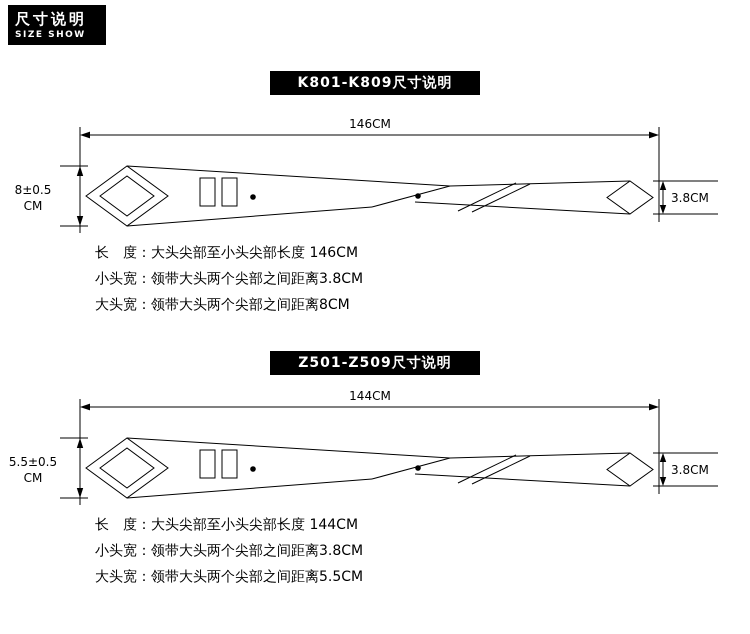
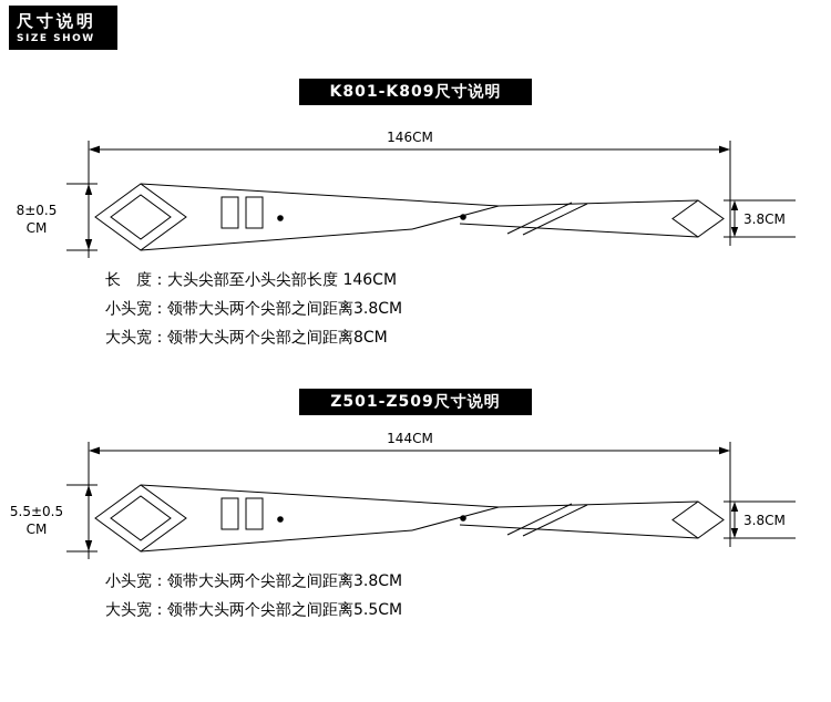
  尺寸说明
  SIZE SHOW
  K801-K809尺寸说明
  146CM
  8±0.5
  CM
  3.8CM
  长 度：大头尖部至小头尖部长度 146CM
  小头宽：领带大头两个尖部之间距离3.8CM
  大头宽：领带大头两个尖部之间距离8CM
  Z501-Z509尺寸说明
  144CM
  5.5±0.5
  CM
  3.8CM
- 长 度：大头尖部至小头尖部长度 144CM
  小头宽：领带大头两个尖部之间距离3.8CM
  大头宽：领带大头两个尖部之间距离5.5CM
